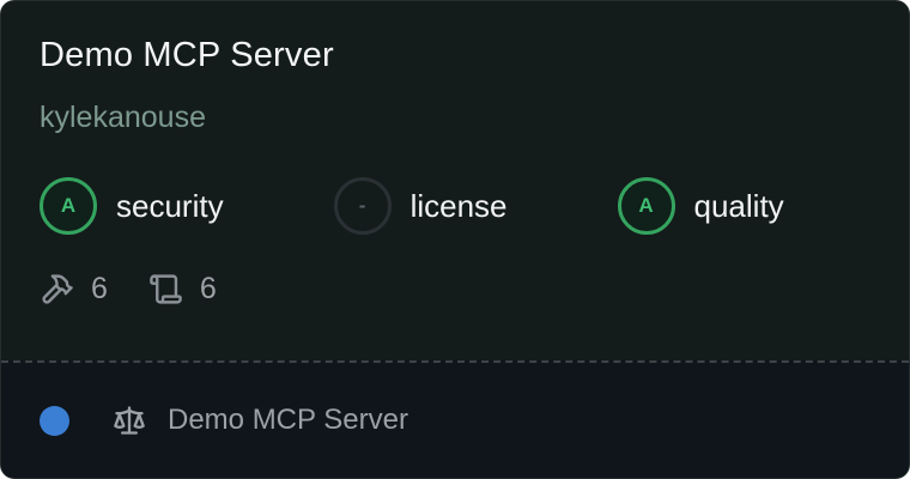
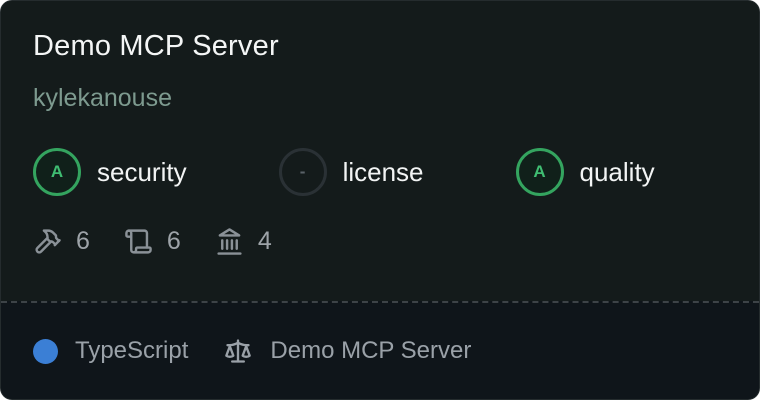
  Demo MCP Server
  kylekanouse
  A
  security
  -
  license
  A
  quality
  6
  6
+ 4
+ TypeScript
  Demo MCP Server
